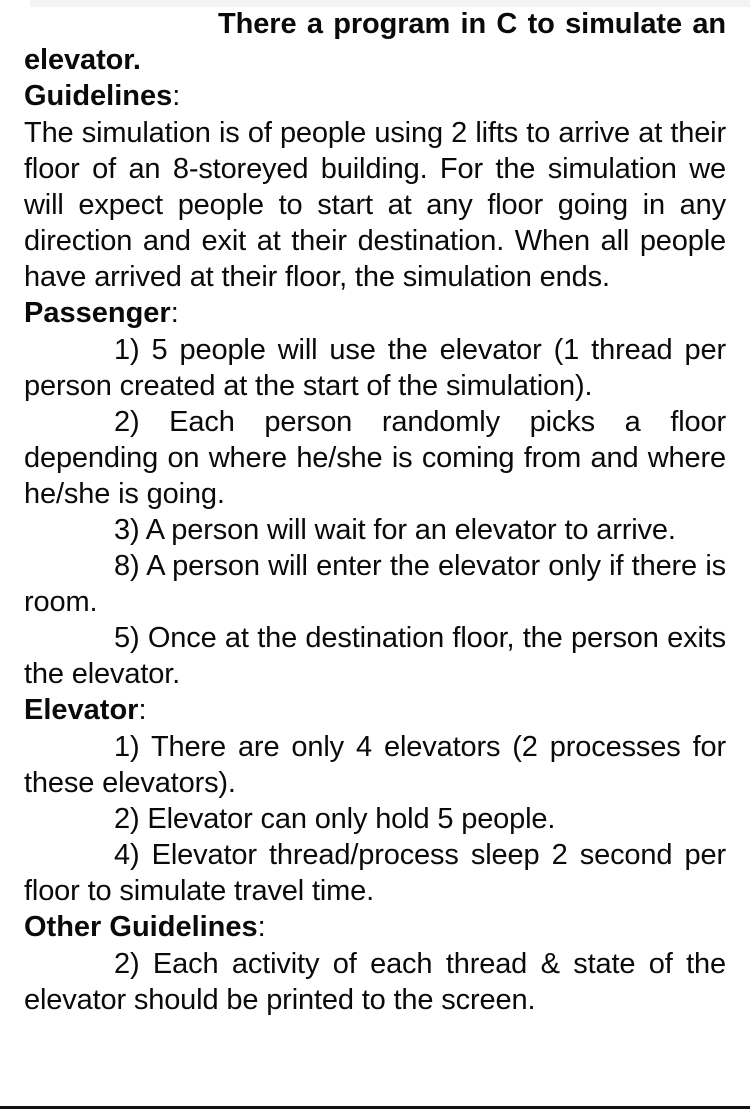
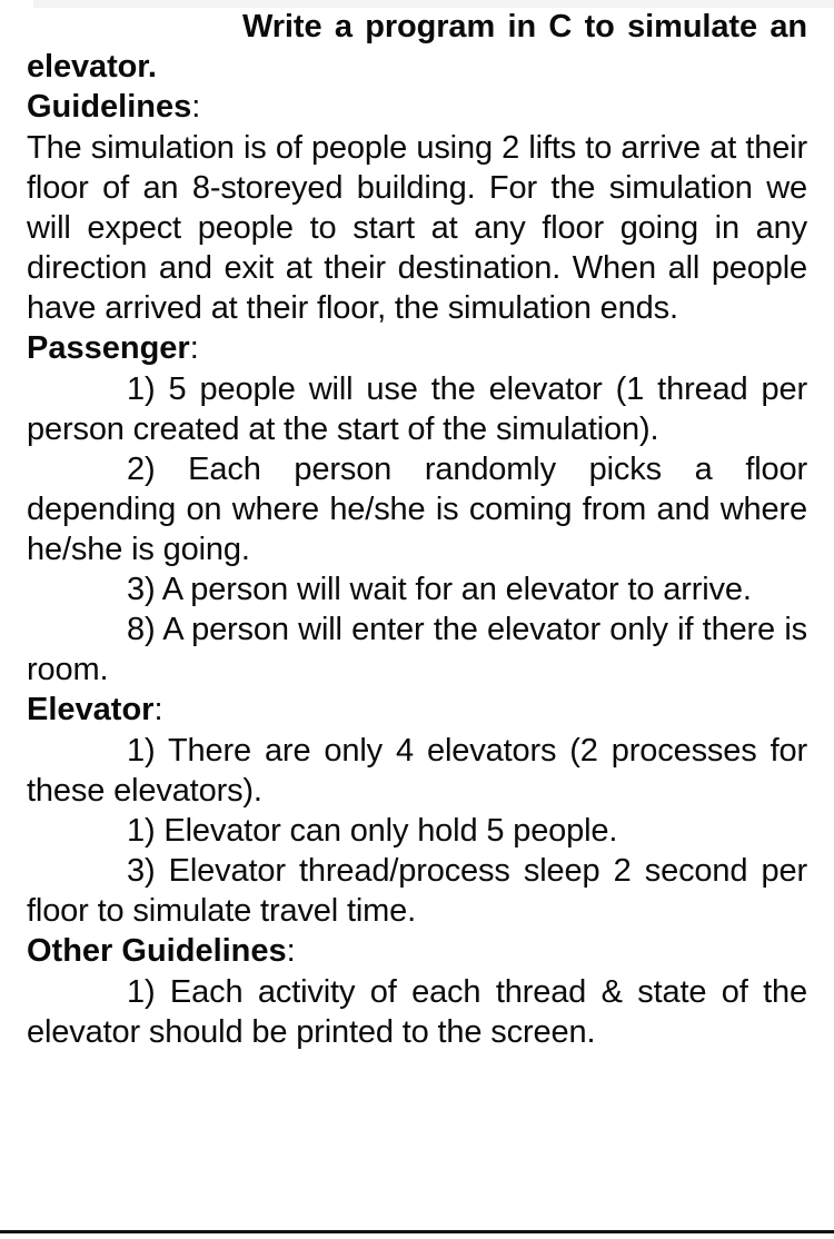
- There a program in C to simulate an elevator.
+ Write a program in C to simulate an elevator.
  Guidelines:
  The simulation is of people using 2 lifts to arrive at their floor of an 8-storeyed building. For the simulation we will expect people to start at any floor going in any direction and exit at their destination. When all people have arrived at their floor, the simulation ends.
  Passenger:
  1) 5 people will use the elevator (1 thread per person created at the start of the simulation).
  2) Each person randomly picks a floor depending on where he/she is coming from and where he/she is going.
  3) A person will wait for an elevator to arrive.
  8) A person will enter the elevator only if there is room.
- 5) Once at the destination floor, the person exits the elevator.
  Elevator:
  1) There are only 4 elevators (2 processes for these elevators).
- 2) Elevator can only hold 5 people.
+ 1) Elevator can only hold 5 people.
- 4) Elevator thread/process sleep 2 second per floor to simulate travel time.
+ 3) Elevator thread/process sleep 2 second per floor to simulate travel time.
  Other Guidelines:
- 2) Each activity of each thread & state of the elevator should be printed to the screen.
+ 1) Each activity of each thread & state of the elevator should be printed to the screen.
